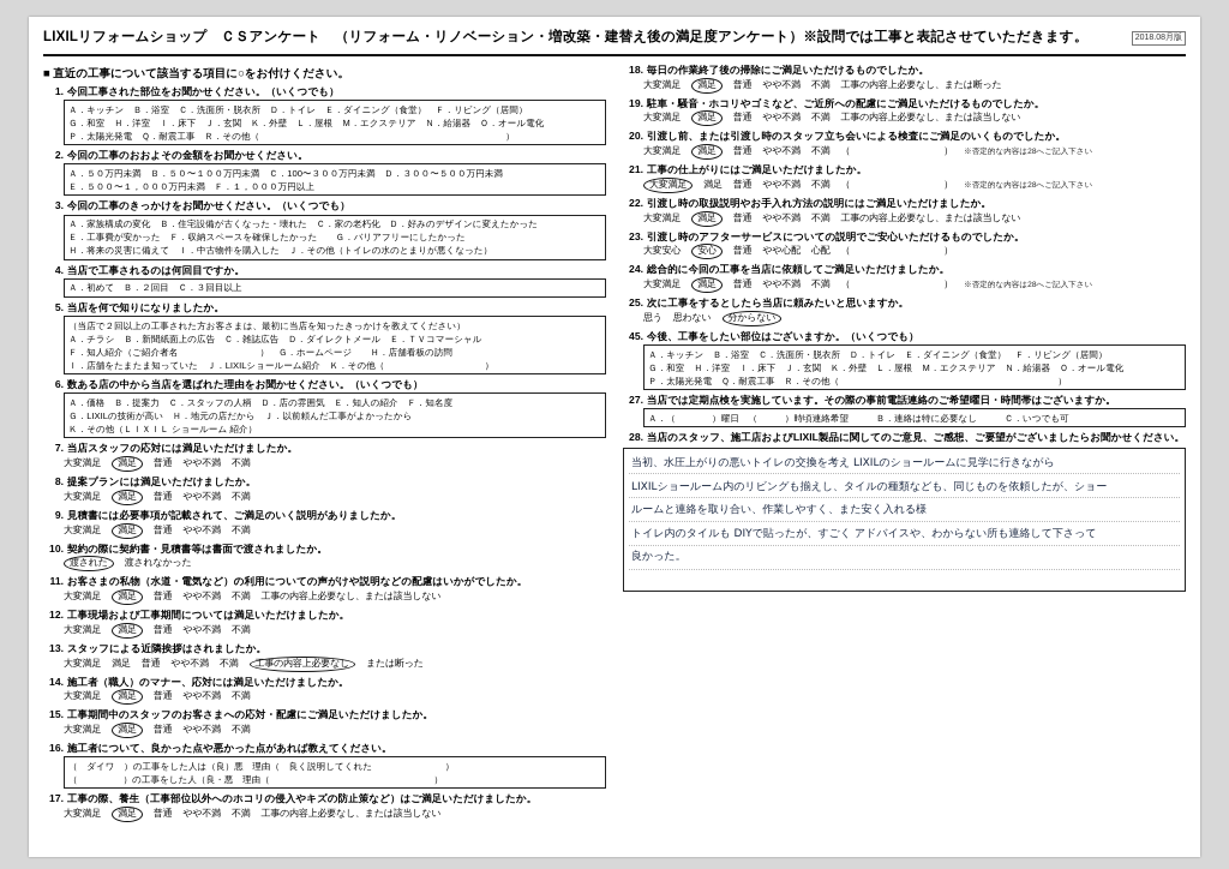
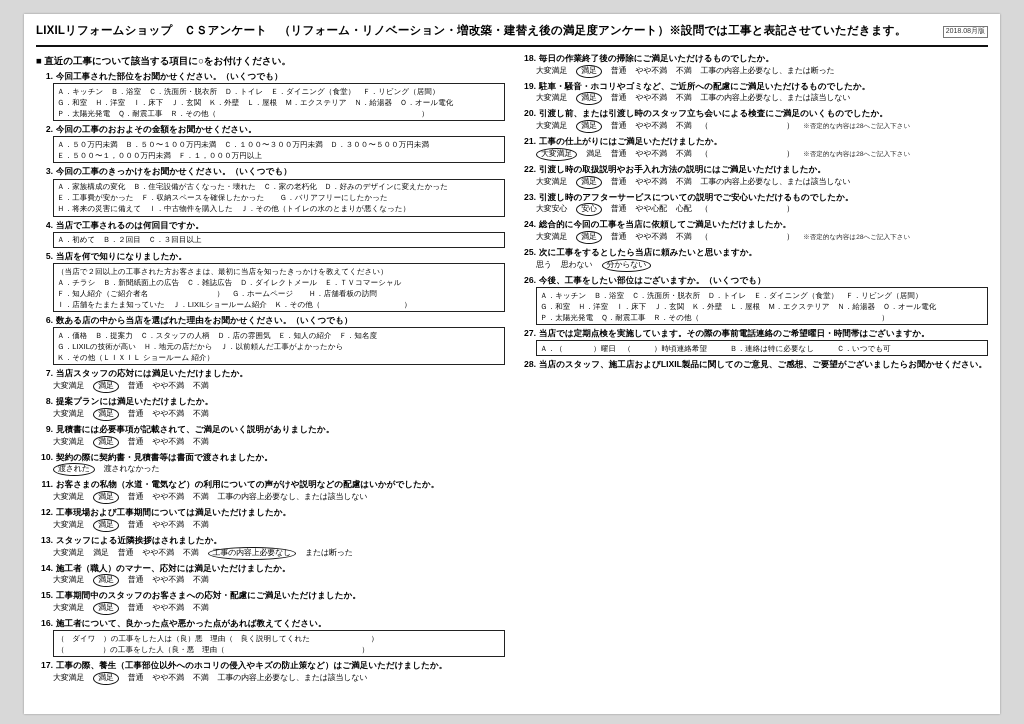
  LIXILリフォームショップ ＣＳアンケート （リフォーム・リノベーション・増改築・建替え後の満足度アンケート）※設問では工事と表記させていただきます。
  ■ 直近の工事について該当する項目に○をお付けください。
  1.
  今回工事された部位をお聞かせください。（いくつでも）
  Ａ．キッチン Ｂ．浴室 Ｃ．洗面所・脱衣所 Ｄ．トイレ Ｅ．ダイニング（食堂） Ｆ．リビング（居間）
  Ｇ．和室 Ｈ．洋室 Ｉ．床下 Ｊ．玄関 Ｋ．外壁 Ｌ．屋根 Ｍ．エクステリア Ｎ．給湯器 Ｏ．オール電化
  Ｐ．太陽光発電 Ｑ．耐震工事 Ｒ．その他（ ）
  2.
  今回の工事のおおよその金額をお聞かせください。
- Ａ．５０万円未満 Ｂ．５０〜１００万円未満 Ｃ．100〜３００万円未満 Ｄ．３００〜５００万円未満
+ Ａ．５０万円未満 Ｂ．５０〜１００万円未満 Ｃ．１００〜３００万円未満 Ｄ．３００〜５００万円未満
  Ｅ．５００〜１，０００万円未満 Ｆ．１，０００万円以上
  3.
  今回の工事のきっかけをお聞かせください。（いくつでも）
  Ａ．家族構成の変化 Ｂ．住宅設備が古くなった・壊れた Ｃ．家の老朽化 Ｄ．好みのデザインに変えたかった
  Ｅ．工事費が安かった Ｆ．収納スペースを確保したかった Ｇ．バリアフリーにしたかった
  Ｈ．将来の災害に備えて Ｉ．中古物件を購入した Ｊ．その他（トイレの水のとまりが悪くなった）
  4.
  当店で工事されるのは何回目ですか。
  Ａ．初めて Ｂ．２回目 Ｃ．３回目以上
  5.
  当店を何で知りになりましたか。
  （当店で２回以上の工事された方お客さまは、最初に当店を知ったきっかけを教えてください）
  Ａ．チラシ Ｂ．新聞紙面上の広告 Ｃ．雑誌広告 Ｄ．ダイレクトメール Ｅ．ＴＶコマーシャル
  Ｆ．知人紹介（ご紹介者名 ） Ｇ．ホームページ Ｈ．店舗看板の訪問
  Ｉ．店舗をたまたま知っていた Ｊ．LIXILショールーム紹介 Ｋ．その他（ ）
  6.
  数ある店の中から当店を選ばれた理由をお聞かせください。（いくつでも）
  Ａ．価格 Ｂ．提案力 Ｃ．スタッフの人柄 Ｄ．店の雰囲気 Ｅ．知人の紹介 Ｆ．知名度
  Ｇ．LIXILの技術が高い Ｈ．地元の店だから Ｊ．以前頼んだ工事がよかったから
  Ｋ．その他（ＬＩＸＩＬ ショールーム 紹介）
  7.
  当店スタッフの応対には満足いただけましたか。
  大変満足
  満足
  普通
  やや不満
  不満
  8.
  提案プランには満足いただけましたか。
  大変満足
  満足
  普通
  やや不満
  不満
  9.
  見積書には必要事項が記載されて、ご満足のいく説明がありましたか。
  大変満足
  満足
  普通
  やや不満
  不満
  10.
  契約の際に契約書・見積書等は書面で渡されましたか。
  渡された
  渡されなかった
  11.
  お客さまの私物（水道・電気など）の利用についての声がけや説明などの配慮はいかがでしたか。
  大変満足
  満足
  普通
  やや不満
  不満
  工事の内容上必要なし、または該当しない
  12.
  工事現場および工事期間については満足いただけましたか。
  大変満足
  満足
  普通
  やや不満
  不満
  13.
  スタッフによる近隣挨拶はされましたか。
  大変満足
  満足
  普通
  やや不満
  不満
  工事の内容上必要なし
  または断った
  14.
  施工者（職人）のマナー、応対には満足いただけましたか。
  大変満足
  満足
  普通
  やや不満
  不満
  15.
  工事期間中のスタッフのお客さまへの応対・配慮にご満足いただけましたか。
  大変満足
  満足
  普通
  やや不満
  不満
  16.
  施工者について、良かった点や悪かった点があれば教えてください。
  （ ダイワ ）の工事をした人は（良）悪 理由（ 良く説明してくれた ）
  （ ）の工事をした人（良・悪 理由（ ）
  17.
  工事の際、養生（工事部位以外へのホコリの侵入やキズの防止策など）はご満足いただけましたか。
  大変満足
  満足
  普通
  やや不満
  不満
  工事の内容上必要なし、または該当しない
  18.
  毎日の作業終了後の掃除にご満足いただけるものでしたか。
  大変満足
  満足
  普通
  やや不満
  不満
  工事の内容上必要なし、または断った
  19.
  駐車・騒音・ホコリやゴミなど、ご近所への配慮にご満足いただけるものでしたか。
  大変満足
  満足
  普通
  やや不満
  不満
  工事の内容上必要なし、または該当しない
  20.
  引渡し前、または引渡し時のスタッフ立ち会いによる検査にご満足のいくものでしたか。
  大変満足
  満足
  普通
  やや不満
  不満
  （ ）
  21.
  工事の仕上がりにはご満足いただけましたか。
  大変満足
  満足
  普通
  やや不満
  不満
  （ ）
  22.
  引渡し時の取扱説明やお手入れ方法の説明にはご満足いただけましたか。
  大変満足
  満足
  普通
  やや不満
  不満
  工事の内容上必要なし、または該当しない
  23.
  引渡し時のアフターサービスについての説明でご安心いただけるものでしたか。
  大変安心
  安心
  普通
  やや心配
  心配
  （ ）
  24.
  総合的に今回の工事を当店に依頼してご満足いただけましたか。
  大変満足
  満足
  普通
  やや不満
  不満
  （ ）
  25.
  次に工事をするとしたら当店に頼みたいと思いますか。
  思う
  思わない
  分からない
- 45.
+ 26.
  今後、工事をしたい部位はございますか。（いくつでも）
  Ａ．キッチン Ｂ．浴室 Ｃ．洗面所・脱衣所 Ｄ．トイレ Ｅ．ダイニング（食堂） Ｆ．リビング（居間）
  Ｇ．和室 Ｈ．洋室 Ｉ．床下 Ｊ．玄関 Ｋ．外壁 Ｌ．屋根 Ｍ．エクステリア Ｎ．給湯器 Ｏ．オール電化
  Ｐ．太陽光発電 Ｑ．耐震工事 Ｒ．その他（ ）
  27.
  当店では定期点検を実施しています。その際の事前電話連絡のご希望曜日・時間帯はございますか。
  Ａ．（ ）曜日 （ ）時頃連絡希望 Ｂ．連絡は特に必要なし Ｃ．いつでも可
  28.
  当店のスタッフ、施工店およびLIXIL製品に関してのご意見、ご感想、ご要望がございましたらお聞かせください。
- 当初、水圧上がりの悪いトイレの交換を考え LIXILのショールームに見学に行きながら
- LIXILショールーム内のリビングも揃えし、タイルの種類なども、同じものを依頼したが、ショー
- ルームと連絡を取り合い、作業しやすく、また安く入れる様
- トイレ内のタイルも DIYで貼ったが、すごく アドバイスや、わからない所も連絡して下さって
- 良かった。
